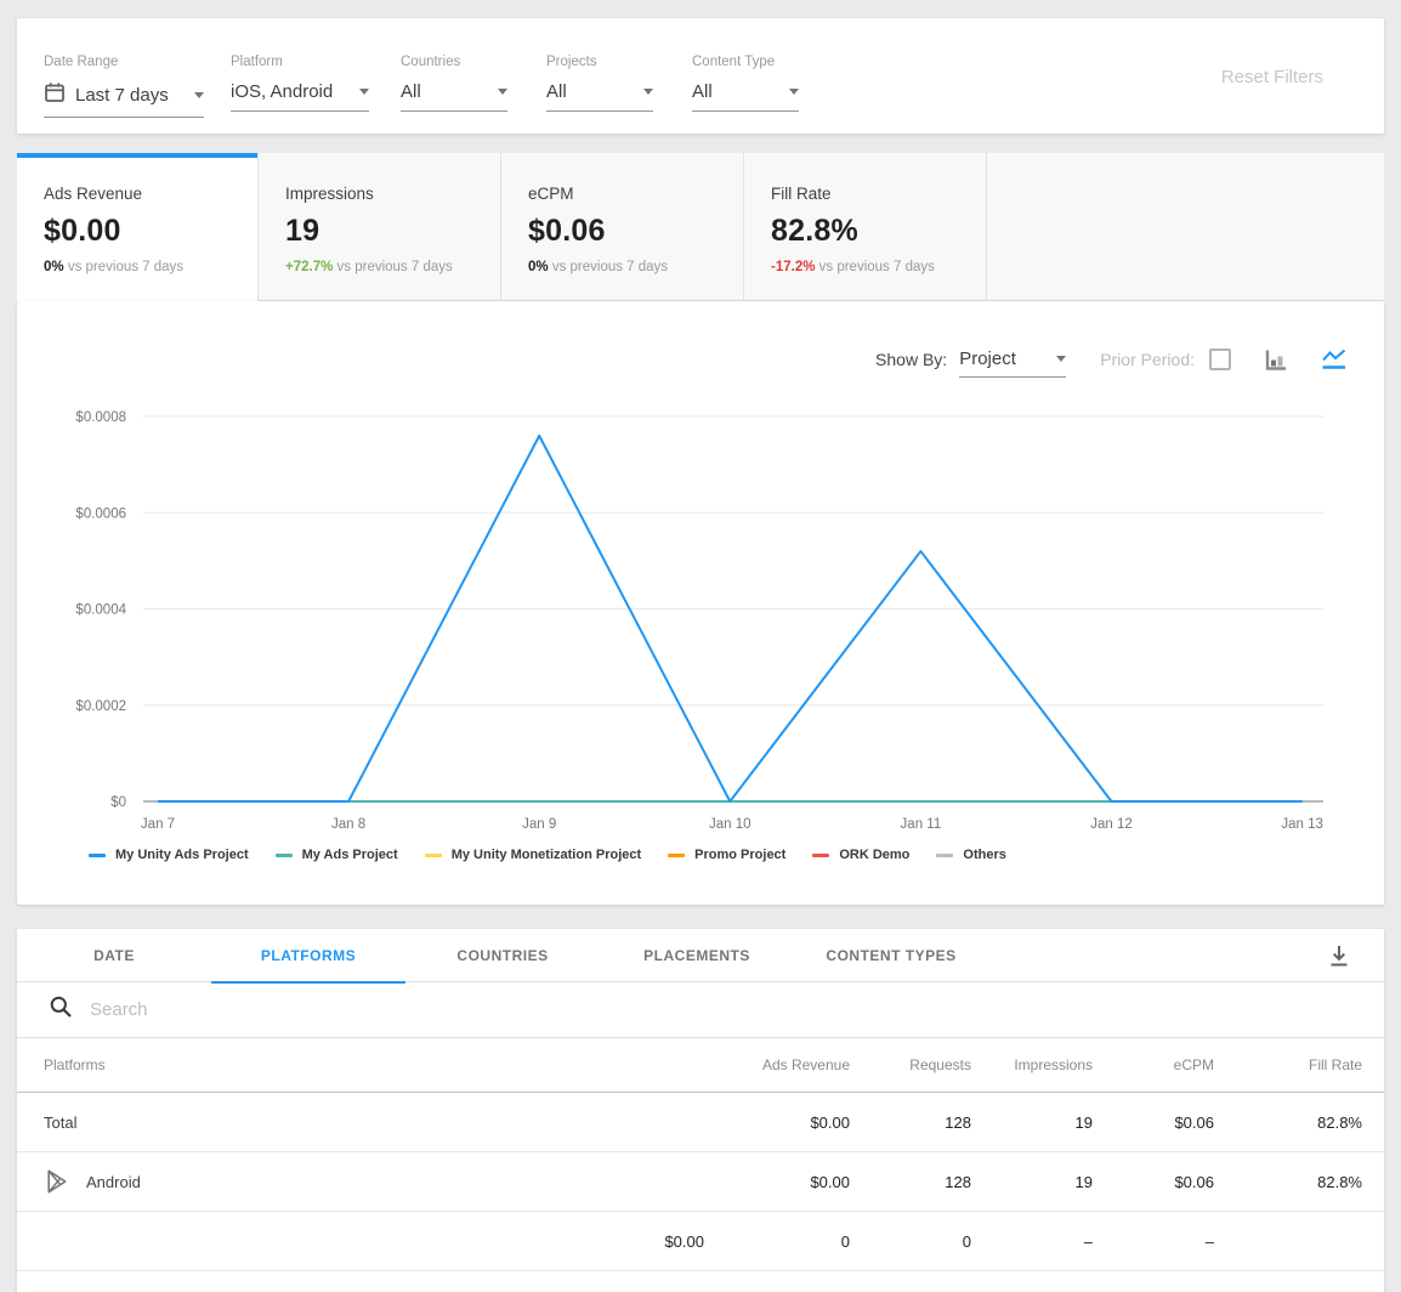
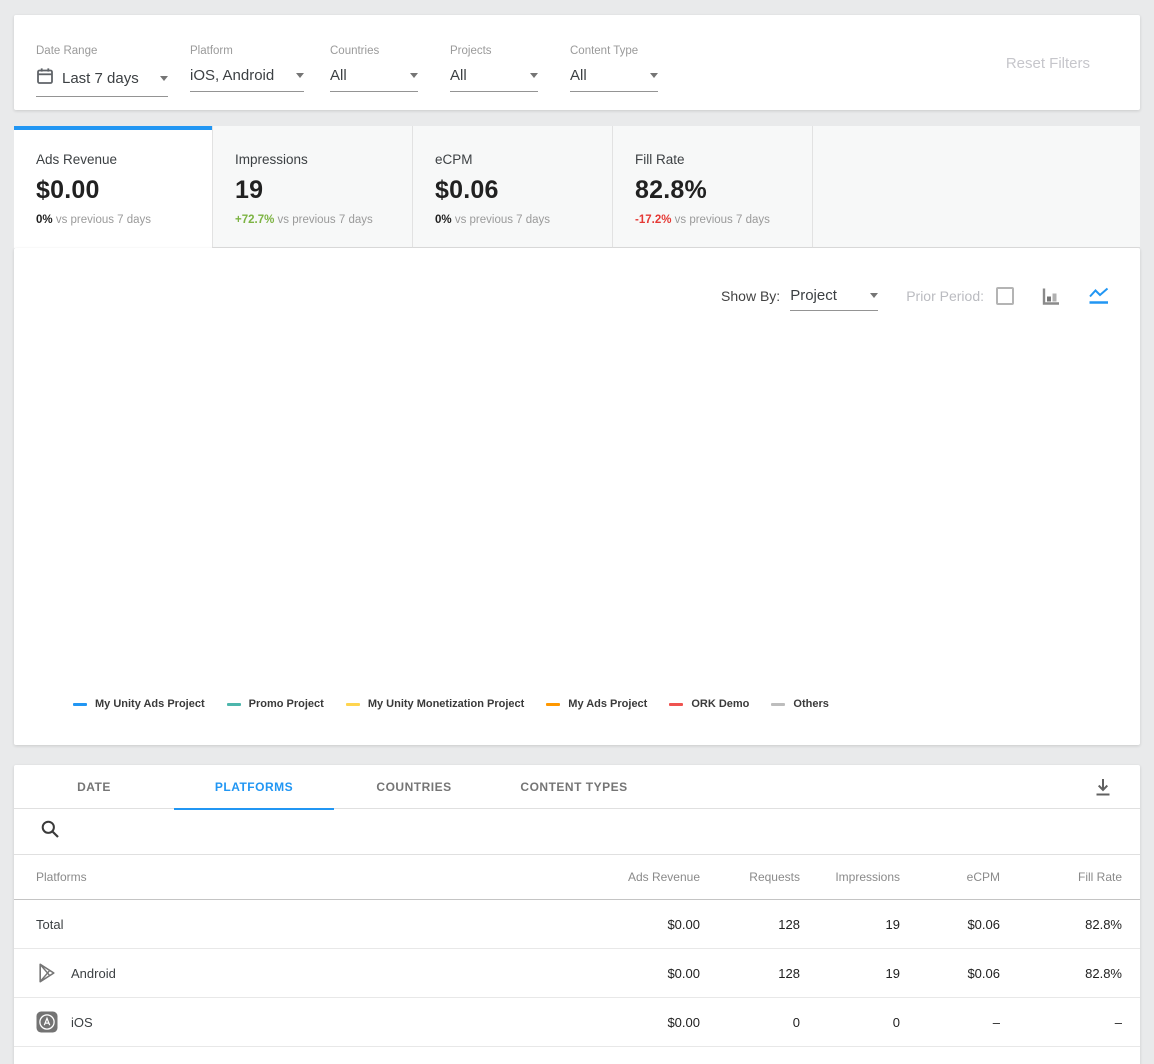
  Date Range
  Last 7 days
  Platform
  iOS, Android
  Countries
  All
  Projects
  All
  Content Type
  All
  Reset Filters
  Ads Revenue
  $0.00
  0% vs previous 7 days
  Impressions
  19
  +72.7% vs previous 7 days
  eCPM
  $0.06
  0% vs previous 7 days
  Fill Rate
  82.8%
  -17.2% vs previous 7 days
  Show By:
  Project
  Prior Period:
- $0
- $0.0002
- $0.0004
- $0.0006
- $0.0008
- Jan 7
- Jan 8
- Jan 9
- Jan 10
- Jan 11
- Jan 12
- Jan 13
  My Unity Ads Project
- My Ads Project
+ Promo Project
  My Unity Monetization Project
- Promo Project
+ My Ads Project
  ORK Demo
  Others
  DATE
  PLATFORMS
  COUNTRIES
- PLACEMENTS
  CONTENT TYPES
- Search
  Platforms
  Ads Revenue
  Requests
  Impressions
  eCPM
  Fill Rate
  Total
  $0.00
  128
  19
  $0.06
  82.8%
  Android
  $0.00
  128
  19
  $0.06
  82.8%
+ iOS
  $0.00
  0
  0
  –
  –
